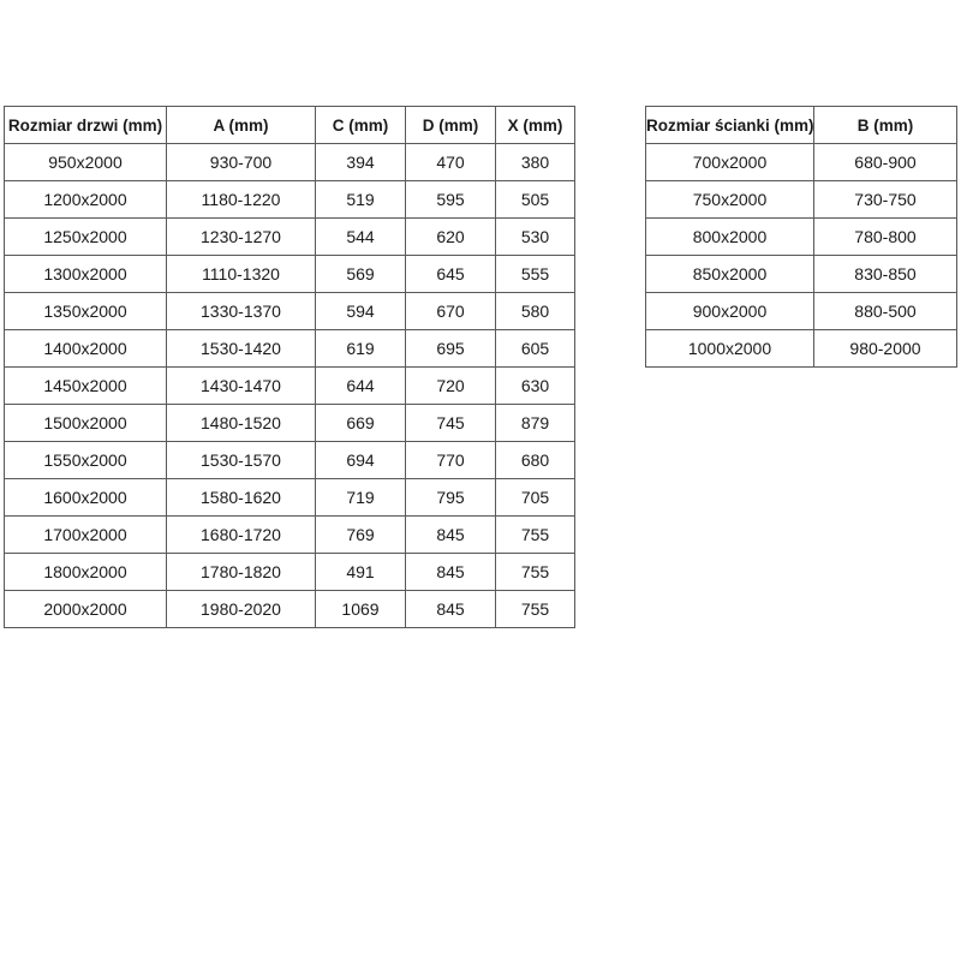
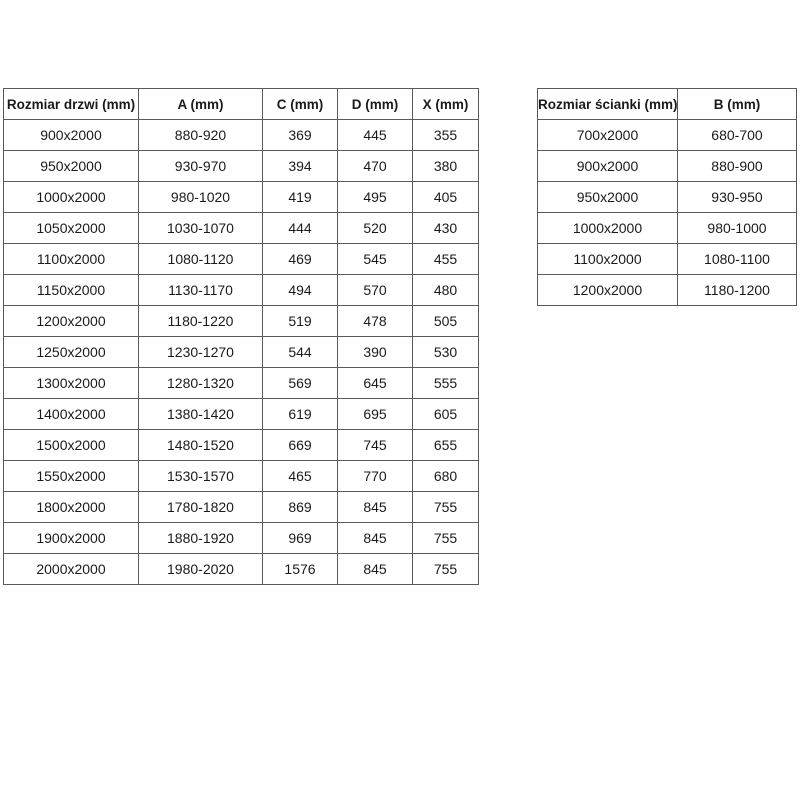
  Rozmiar drzwi (mm)	A (mm)	C (mm)	D (mm)	X (mm)
+ 900x2000	880-920	369	445	355
- 950x2000	930-700	394	470	380
+ 950x2000	930-970	394	470	380
+ 1000x2000	980-1020	419	495	405
+ 1050x2000	1030-1070	444	520	430
+ 1100x2000	1080-1120	469	545	455
+ 1150x2000	1130-1170	494	570	480
- 1200x2000	1180-1220	519	595	505
+ 1200x2000	1180-1220	519	478	505
- 1250x2000	1230-1270	544	620	530
+ 1250x2000	1230-1270	544	390	530
- 1300x2000	1110-1320	569	645	555
+ 1300x2000	1280-1320	569	645	555
- 1350x2000	1330-1370	594	670	580
- 1400x2000	1530-1420	619	695	605
+ 1400x2000	1380-1420	619	695	605
- 1450x2000	1430-1470	644	720	630
- 1500x2000	1480-1520	669	745	879
+ 1500x2000	1480-1520	669	745	655
- 1550x2000	1530-1570	694	770	680
+ 1550x2000	1530-1570	465	770	680
- 1600x2000	1580-1620	719	795	705
- 1700x2000	1680-1720	769	845	755
- 1800x2000	1780-1820	491	845	755
+ 1800x2000	1780-1820	869	845	755
+ 1900x2000	1880-1920	969	845	755
- 2000x2000	1980-2020	1069	845	755
+ 2000x2000	1980-2020	1576	845	755
  Rozmiar ścianki (mm)	B (mm)
- 700x2000	680-900
+ 700x2000	680-700
- 750x2000	730-750
- 800x2000	780-800
- 850x2000	830-850
- 900x2000	880-500
+ 900x2000	880-900
+ 950x2000	930-950
- 1000x2000	980-2000
+ 1000x2000	980-1000
+ 1100x2000	1080-1100
+ 1200x2000	1180-1200
